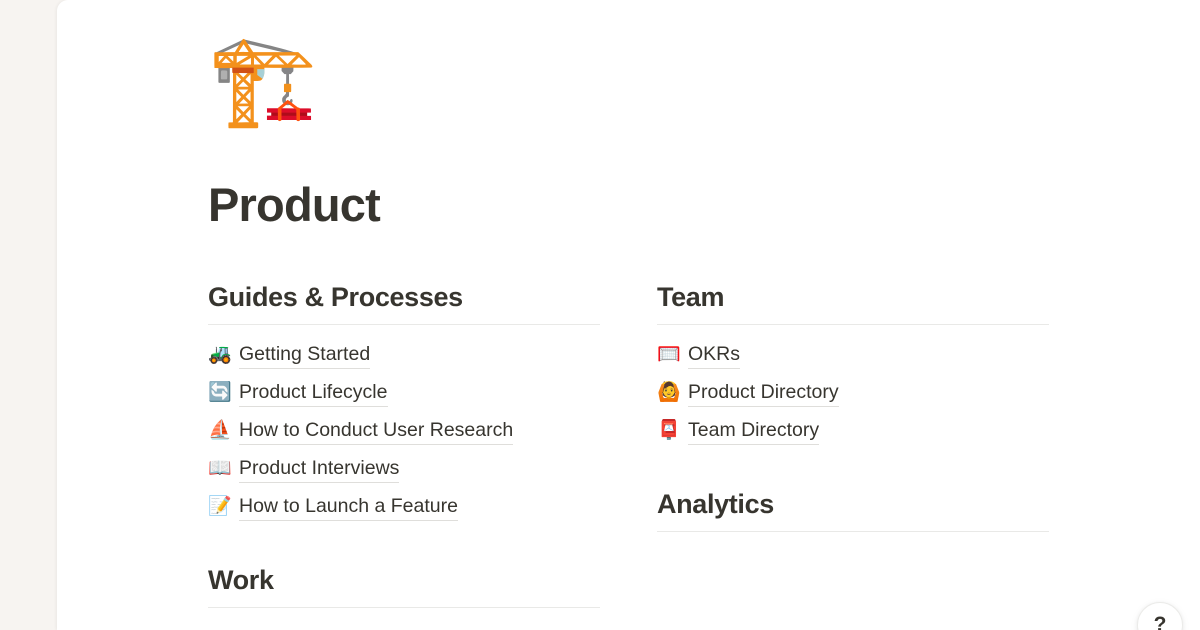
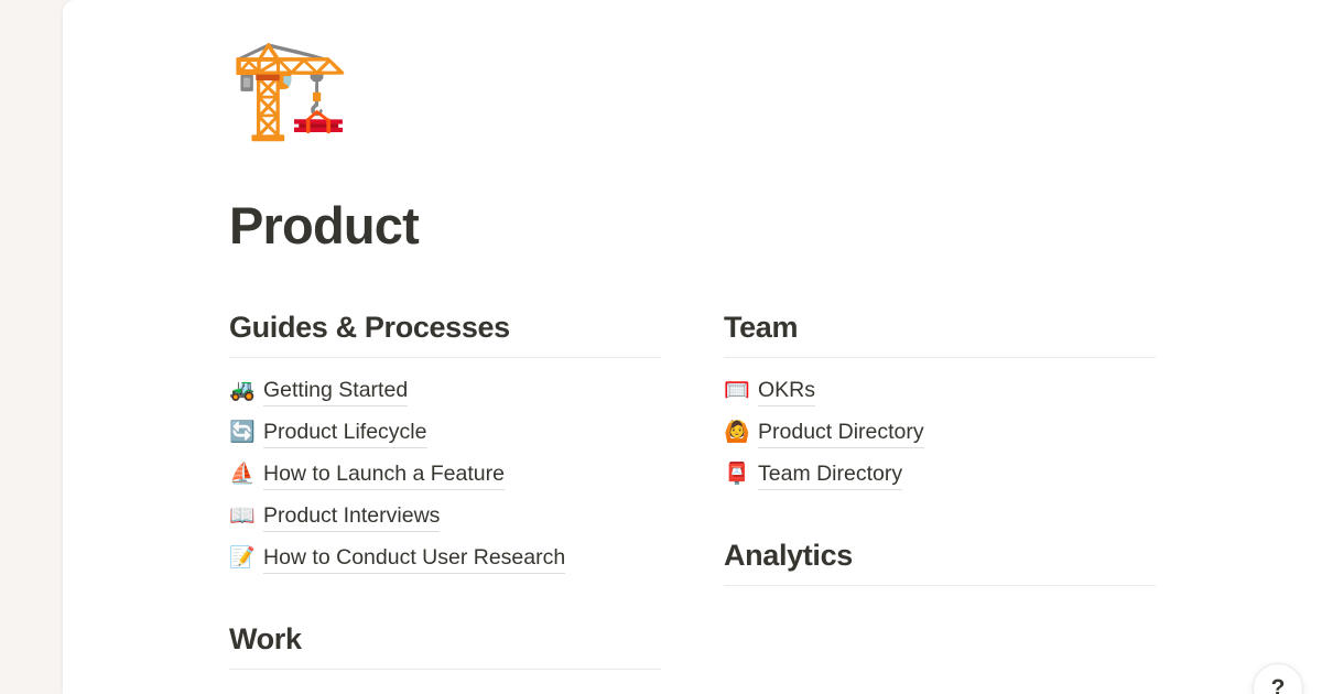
  🏗️
  Product
  Guides & Processes
  🚜
  Getting Started
  🔄
  Product Lifecycle
  ⛵
- How to Conduct User Research
+ How to Launch a Feature
  📖
  Product Interviews
  📝
- How to Launch a Feature
+ How to Conduct User Research
  Work
  Team
  🥅
  OKRs
  🙆
  Product Directory
  📮
  Team Directory
  Analytics
  ?
